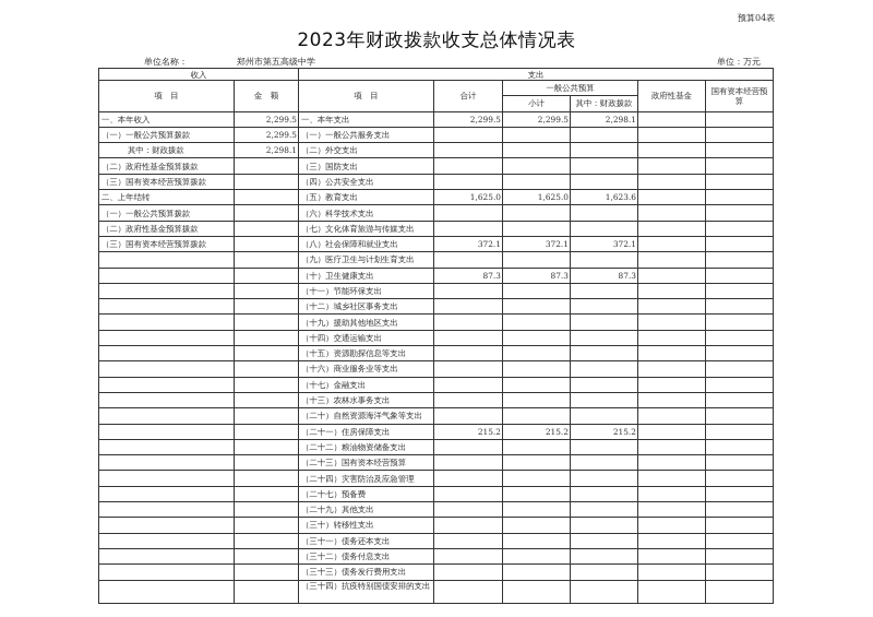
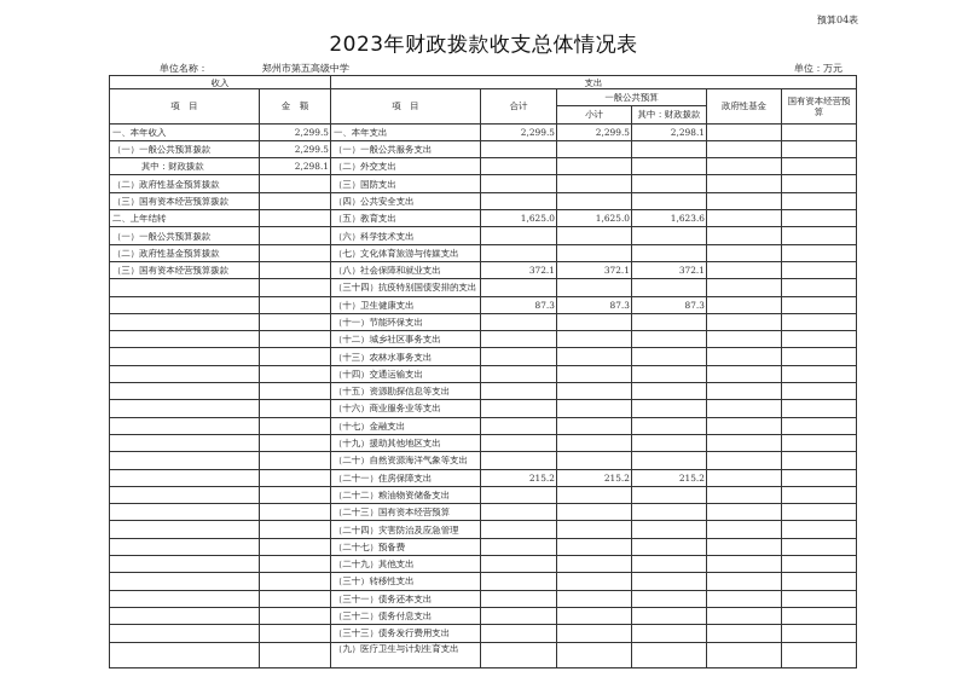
  预算04表
  2023年财政拨款收支总体情况表
  单位名称：
  郑州市第五高级中学
  单位：万元
  收入	支出
  项 目	金 额	项 目	合计	一般公共预算	政府性基金	国有资本经营预算
  小计	其中：财政拨款
  一、本年收入	2,299.5	一、本年支出	2,299.5	2,299.5	2,298.1
  （一）一般公共预算拨款	2,299.5	（一）一般公共服务支出
  其中：财政拨款	2,298.1	（二）外交支出
  （二）政府性基金预算拨款		（三）国防支出
  （三）国有资本经营预算拨款		（四）公共安全支出
  二、上年结转		（五）教育支出	1,625.0	1,625.0	1,623.6
  （一）一般公共预算拨款		（六）科学技术支出
  （二）政府性基金预算拨款		（七）文化体育旅游与传媒支出
  （三）国有资本经营预算拨款		（八）社会保障和就业支出	372.1	372.1	372.1
- 		（九）医疗卫生与计划生育支出
+ 		（三十四）抗疫特别国债安排的支出
  		（十）卫生健康支出	87.3	87.3	87.3
  		（十一）节能环保支出
  		（十二）城乡社区事务支出
- 		（十九）援助其他地区支出
+ 		（十三）农林水事务支出
  		（十四）交通运输支出
  		（十五）资源勘探信息等支出
  		（十六）商业服务业等支出
  		（十七）金融支出
- 		（十三）农林水事务支出
+ 		（十九）援助其他地区支出
  		（二十）自然资源海洋气象等支出
  		（二十一）住房保障支出	215.2	215.2	215.2
  		（二十二）粮油物资储备支出
  		（二十三）国有资本经营预算
  		（二十四）灾害防治及应急管理
  		（二十七）预备费
  		（二十九）其他支出
  		（三十）转移性支出
  		（三十一）债务还本支出
  		（三十二）债务付息支出
  		（三十三）债务发行费用支出
- 		（三十四）抗疫特别国债安排的支出
+ 		（九）医疗卫生与计划生育支出
